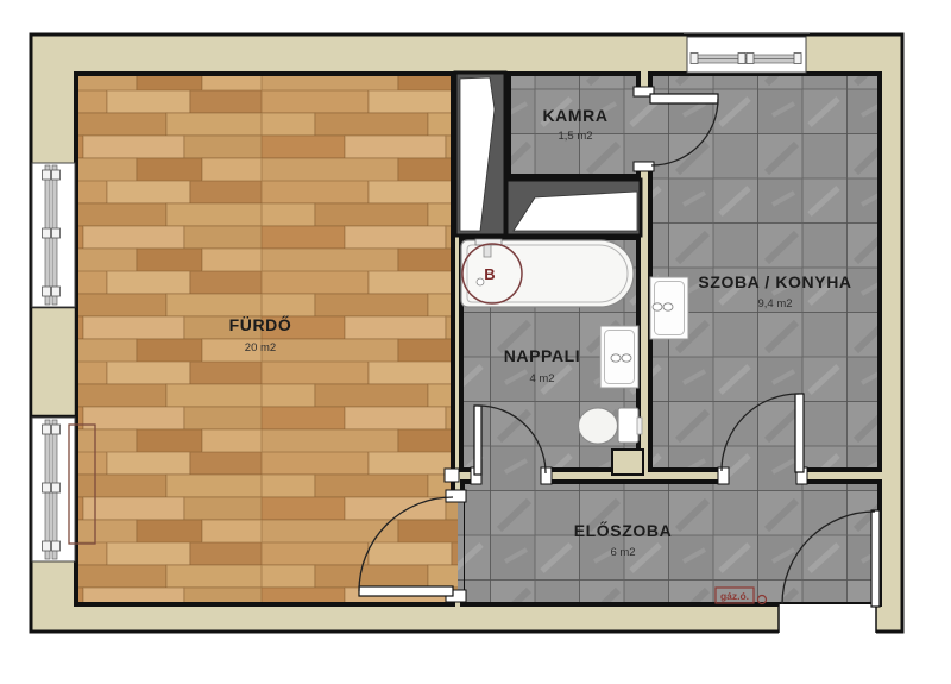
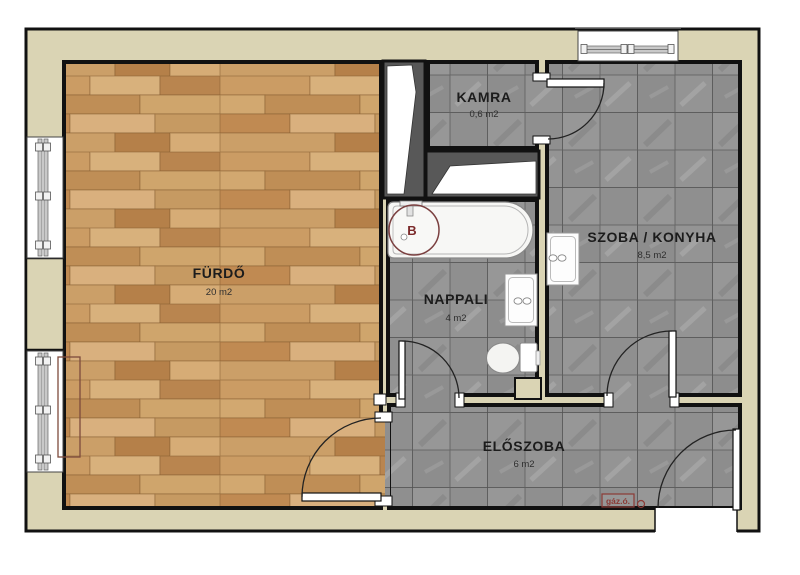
  B
  gáz.ó.
  FÜRDŐ
  20 m2
  KAMRA
- 1,5 m2
+ 0,6 m2
  SZOBA / KONYHA
- 9,4 m2
+ 8,5 m2
  NAPPALI
  4 m2
  ELŐSZOBA
  6 m2
